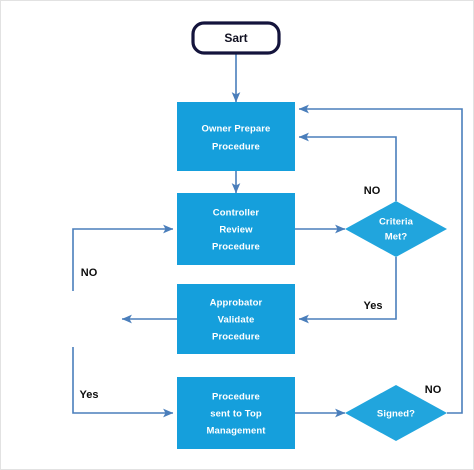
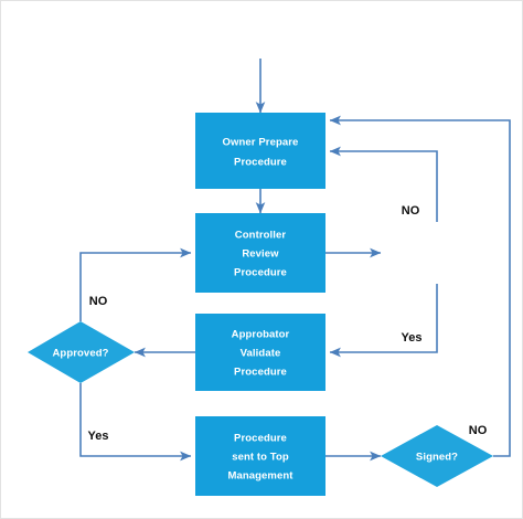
- Sart
  Owner Prepare
  Procedure
  Controller
  Review
  Procedure
- Criteria
- Met?
  Approbator
  Validate
  Procedure
+ Approved?
  Procedure
  sent to Top
  Management
  Signed?
  NO
  Yes
  NO
  Yes
  NO
